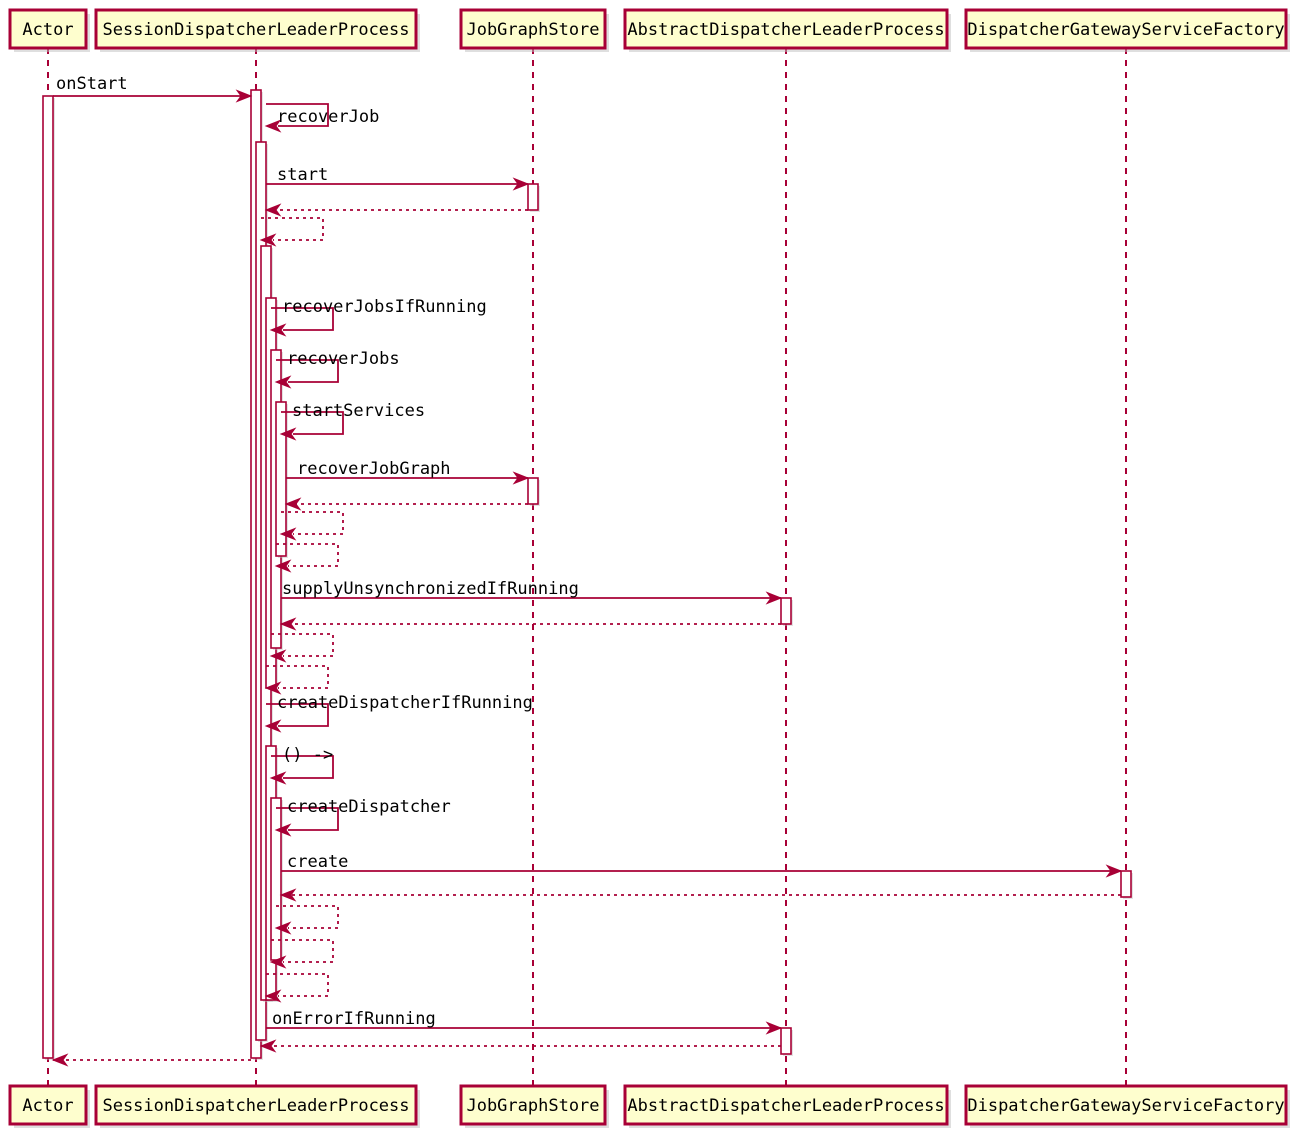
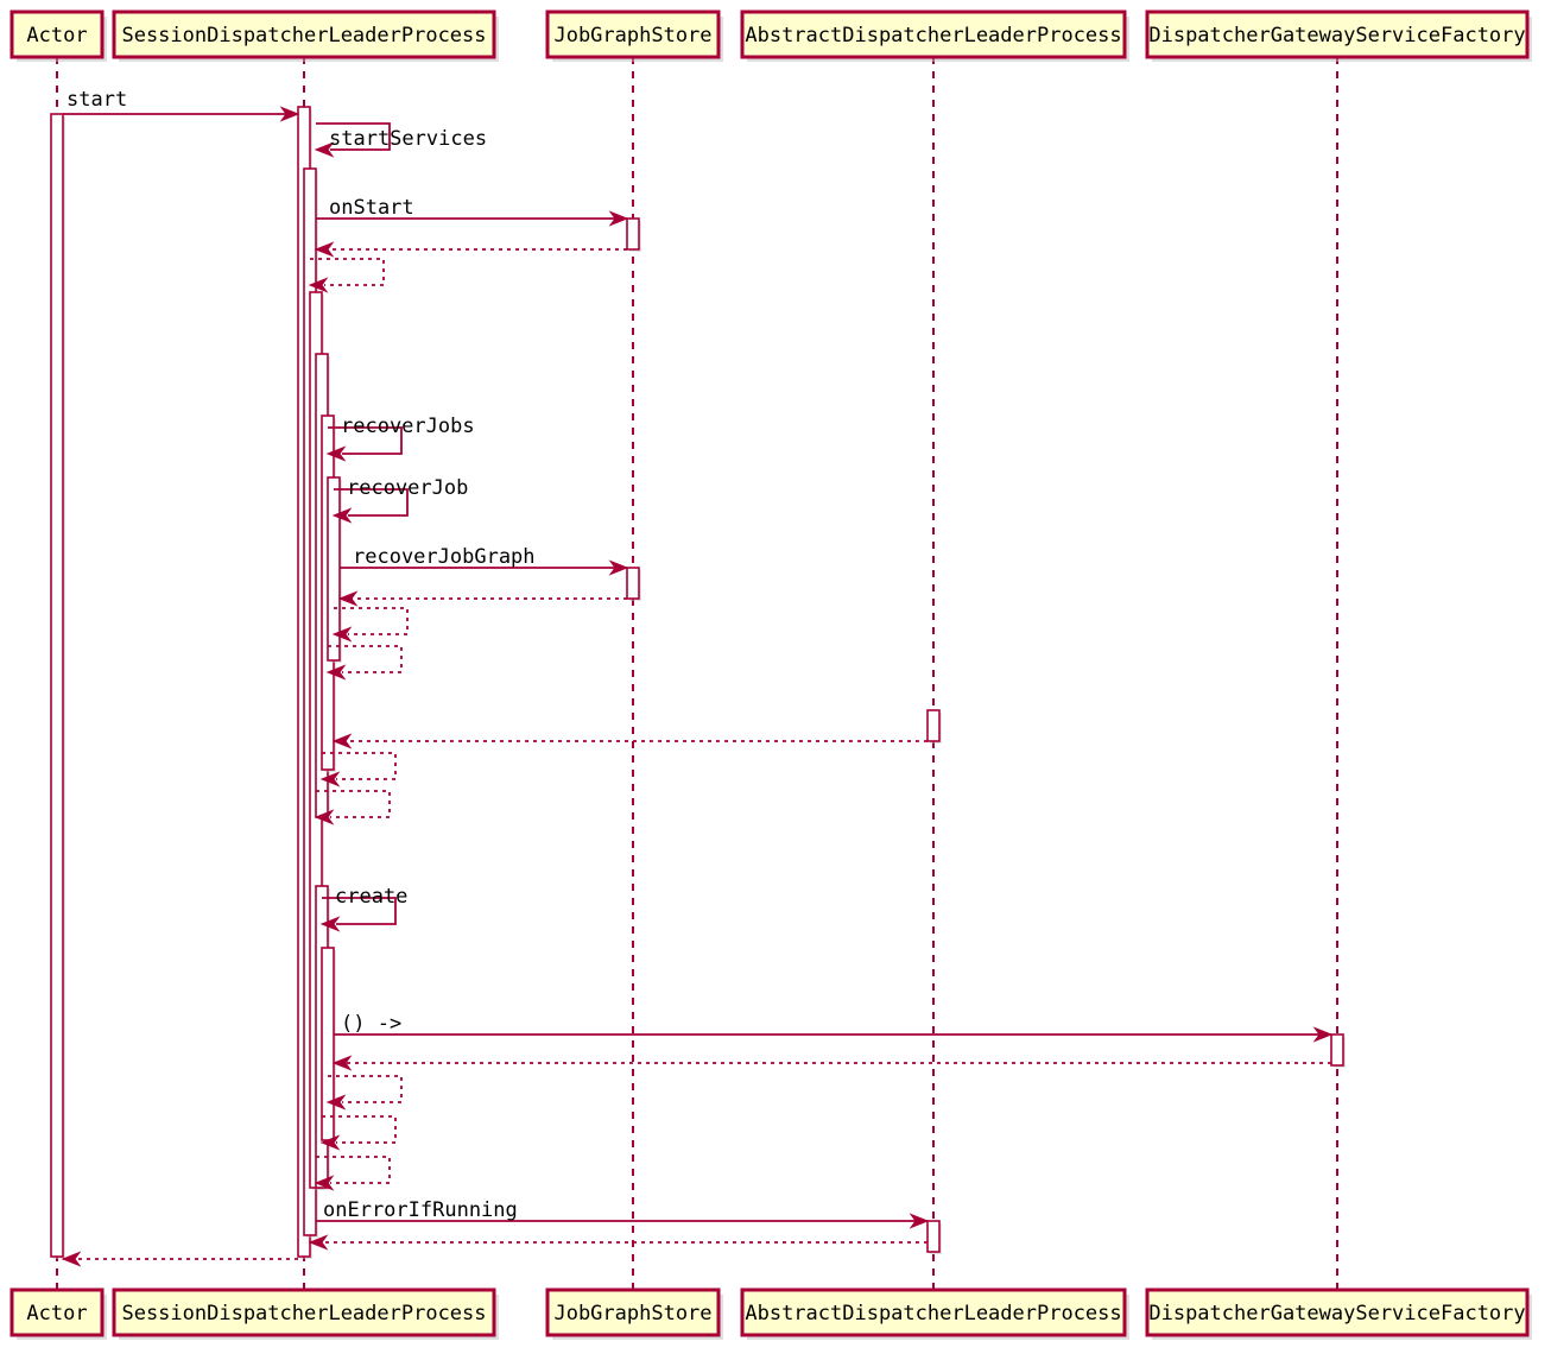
- onStart
+ start
- recoverJob
+ startServices
- start
+ onStart
- recoverJobsIfRunning
  recoverJobs
- startServices
+ recoverJob
  recoverJobGraph
- supplyUnsynchronizedIfRunning
- createDispatcherIfRunning
- () ->
+ create
- createDispatcher
- create
+ () ->
  onErrorIfRunning
  Actor
  Actor
  SessionDispatcherLeaderProcess
  SessionDispatcherLeaderProcess
  JobGraphStore
  JobGraphStore
  AbstractDispatcherLeaderProcess
  AbstractDispatcherLeaderProcess
  DispatcherGatewayServiceFactory
  DispatcherGatewayServiceFactory
